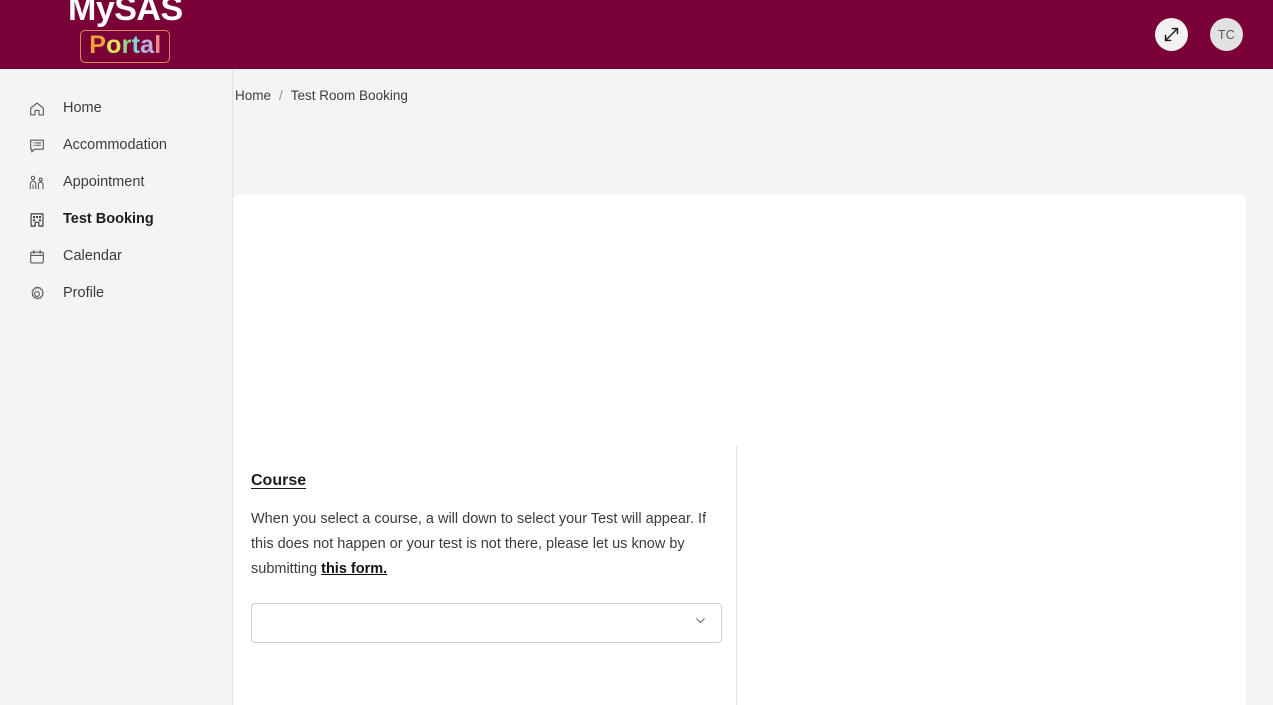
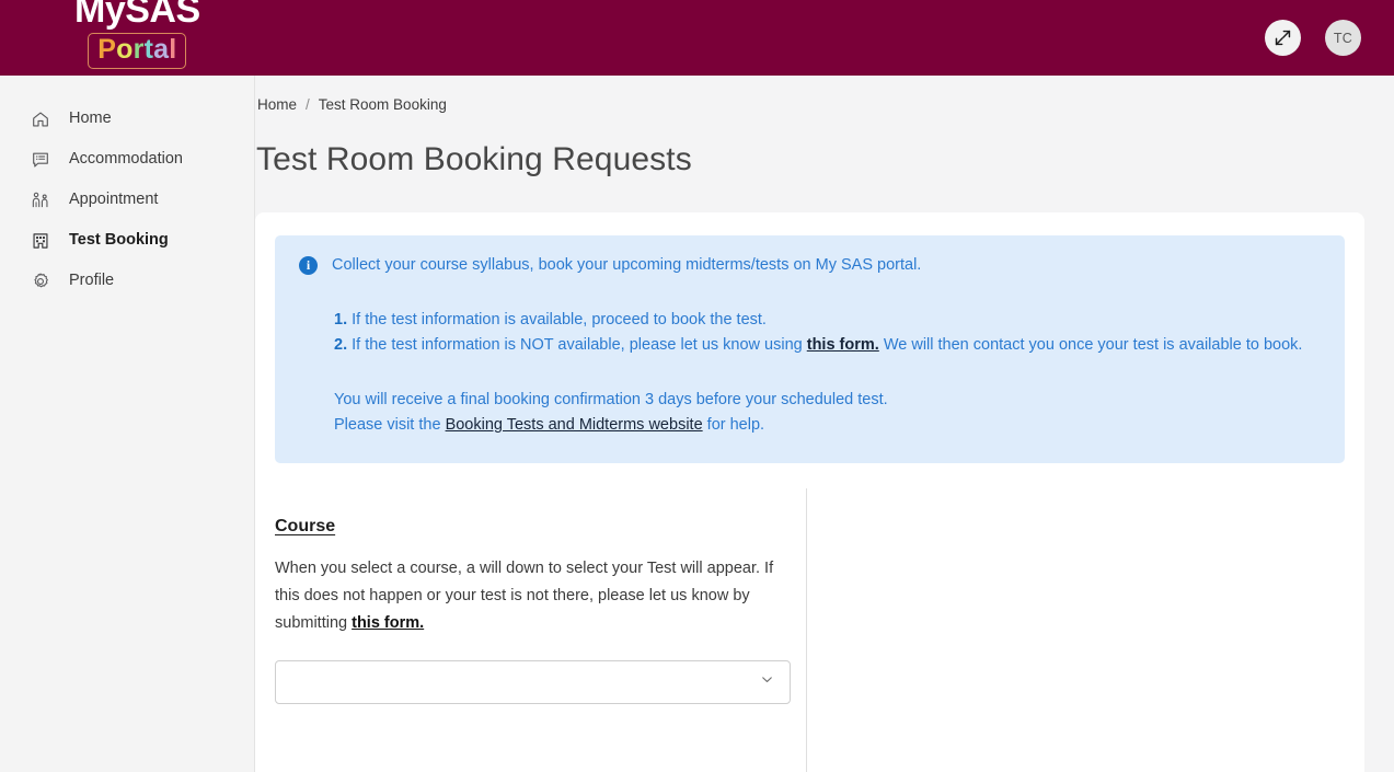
  MySAS
  Portal
  TC
  Home
  Accommodation
  Appointment
  Test Booking
- Calendar
  Profile
  Home
  /
  Test Room Booking
+ Test Room Booking Requests
+ i
+ Collect your course syllabus, book your upcoming midterms/tests on My SAS portal.
+ 1. If the test information is available, proceed to book the test.
+ 2. If the test information is NOT available, please let us know using this form. We will then contact you once your test is available to book.
+ You will receive a final booking confirmation 3 days before your scheduled test.
+ Please visit the Booking Tests and Midterms website for help.
  Course
  When you select a course, a will down to select your Test will appear. If this does not happen or your test is not there, please let us know by submitting this form.
